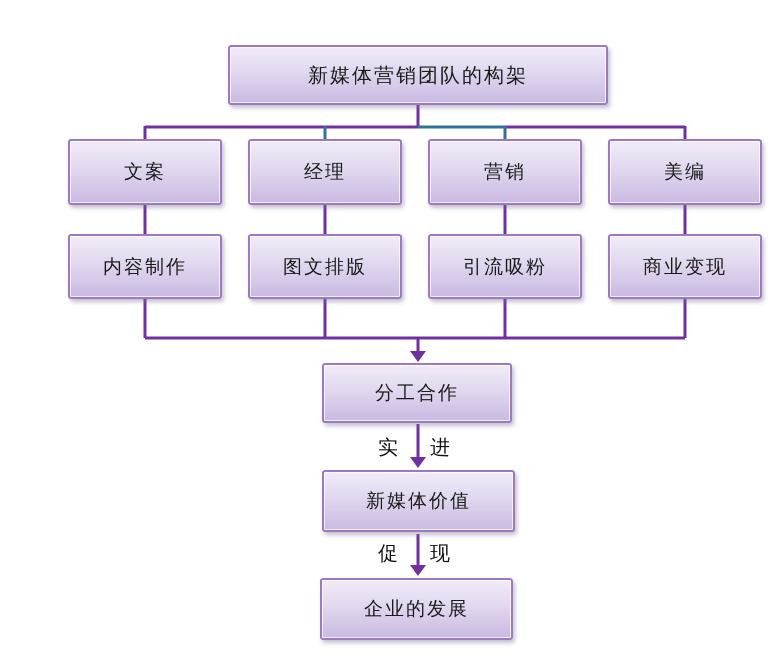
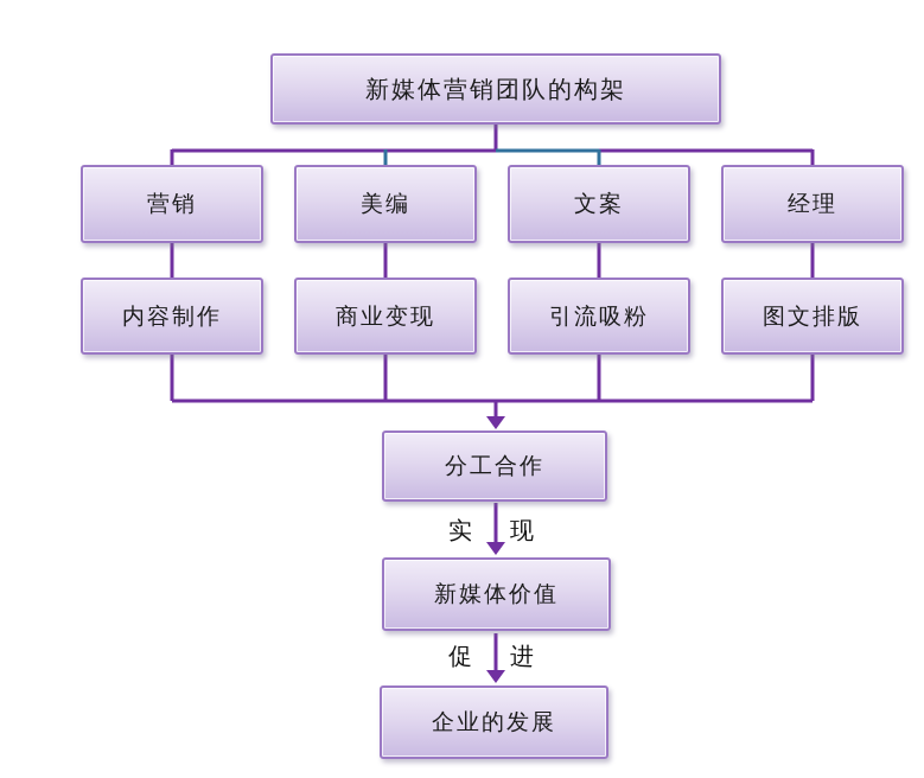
  新媒体营销团队的构架
- 文案
+ 营销
- 经理
+ 美编
- 营销
+ 文案
- 美编
+ 经理
  内容制作
- 图文排版
+ 商业变现
  引流吸粉
- 商业变现
+ 图文排版
  分工合作
  实
- 进
+ 现
  新媒体价值
  促
- 现
+ 进
  企业的发展
